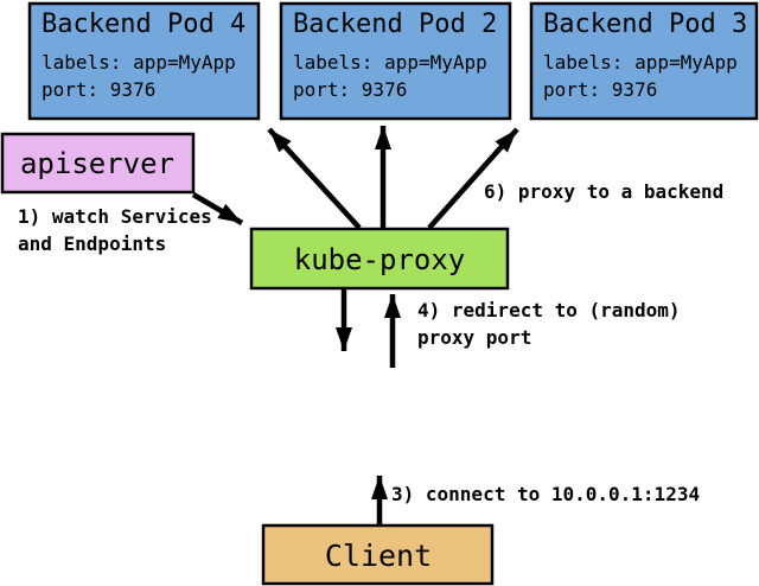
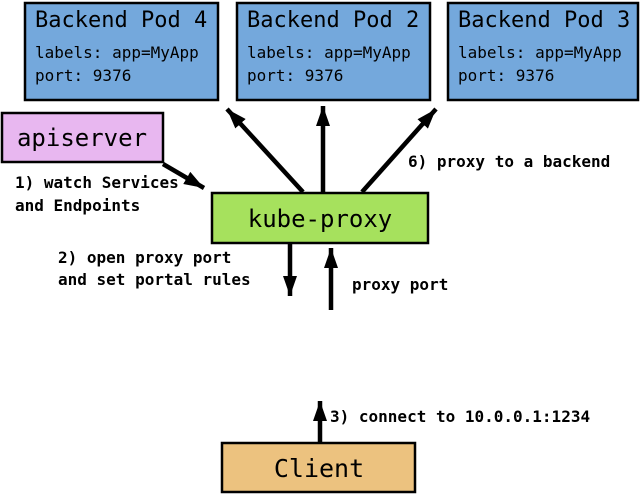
  Backend Pod 4
  labels: app=MyApp
  port: 9376
  Backend Pod 2
  labels: app=MyApp
  port: 9376
  Backend Pod 3
  labels: app=MyApp
  port: 9376
  apiserver
  kube-proxy
  Client
  1) watch Services
  and Endpoints
+ 2) open proxy port
+ and set portal rules
  3) connect to 10.0.0.1:1234
- 4) redirect to (random)
  proxy port
  6) proxy to a backend
